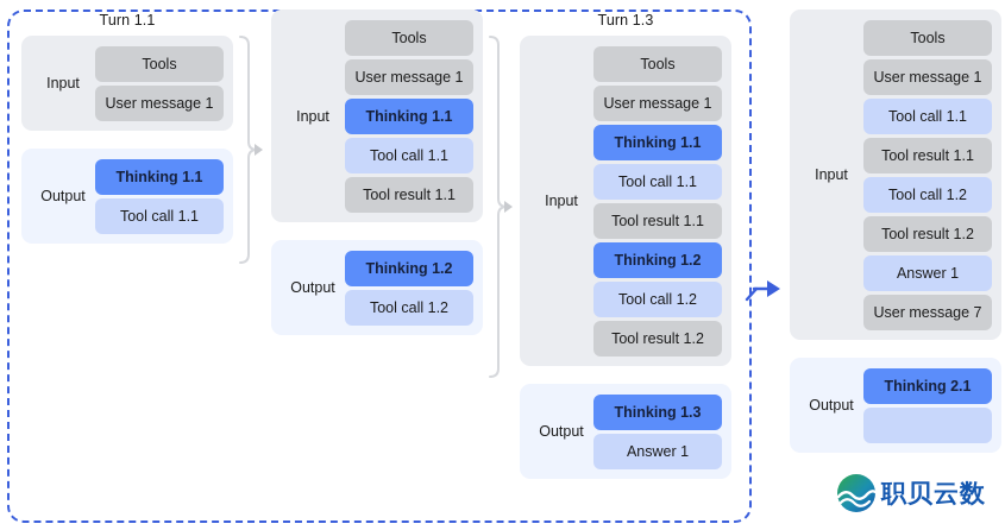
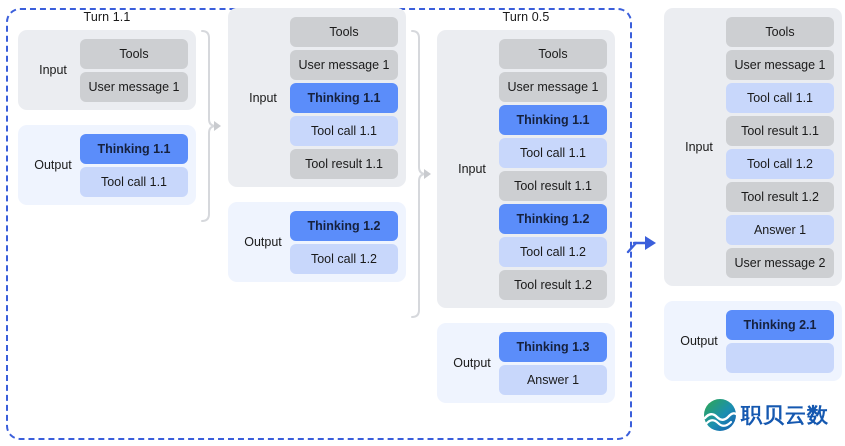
  Turn 1.1
  Input
  Tools
  User message 1
  Output
  Thinking 1.1
  Tool call 1.1
  Input
  Tools
  User message 1
  Thinking 1.1
  Tool call 1.1
  Tool result 1.1
  Output
  Thinking 1.2
  Tool call 1.2
- Turn 1.3
+ Turn 0.5
  Input
  Tools
  User message 1
  Thinking 1.1
  Tool call 1.1
  Tool result 1.1
  Thinking 1.2
  Tool call 1.2
  Tool result 1.2
  Output
  Thinking 1.3
  Answer 1
  Input
  Tools
  User message 1
  Tool call 1.1
  Tool result 1.1
  Tool call 1.2
  Tool result 1.2
  Answer 1
- User message 7
+ User message 2
  Output
  Thinking 2.1
  职贝云数
